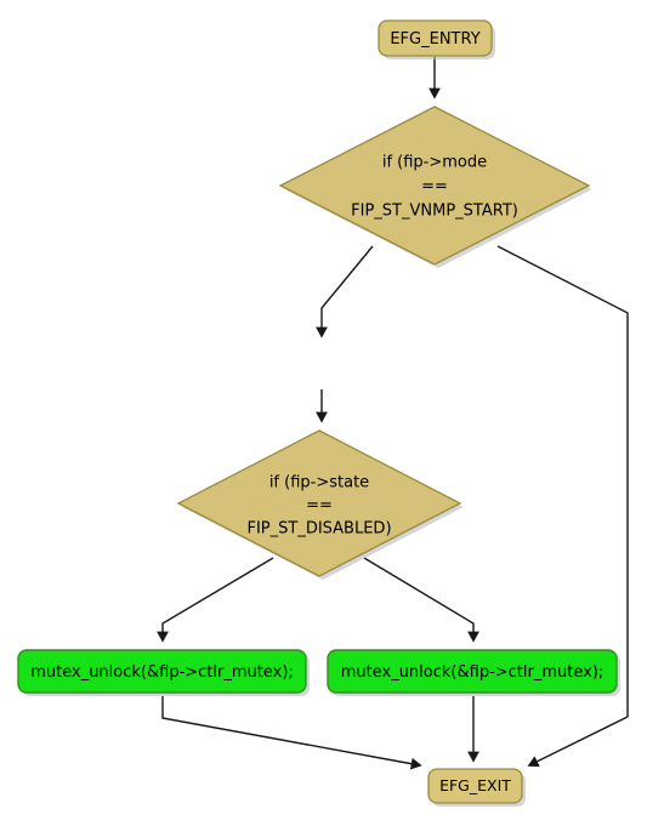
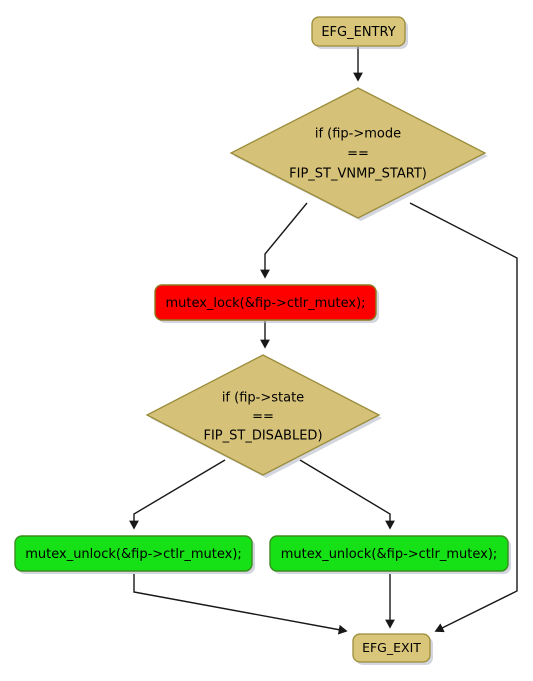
  EFG_ENTRY
  if (fip->mode
  ==
  FIP_ST_VNMP_START)
+ mutex_lock(&fip->ctlr_mutex);
  if (fip->state
  ==
  FIP_ST_DISABLED)
  mutex_unlock(&fip->ctlr_mutex);
  mutex_unlock(&fip->ctlr_mutex);
  EFG_EXIT
